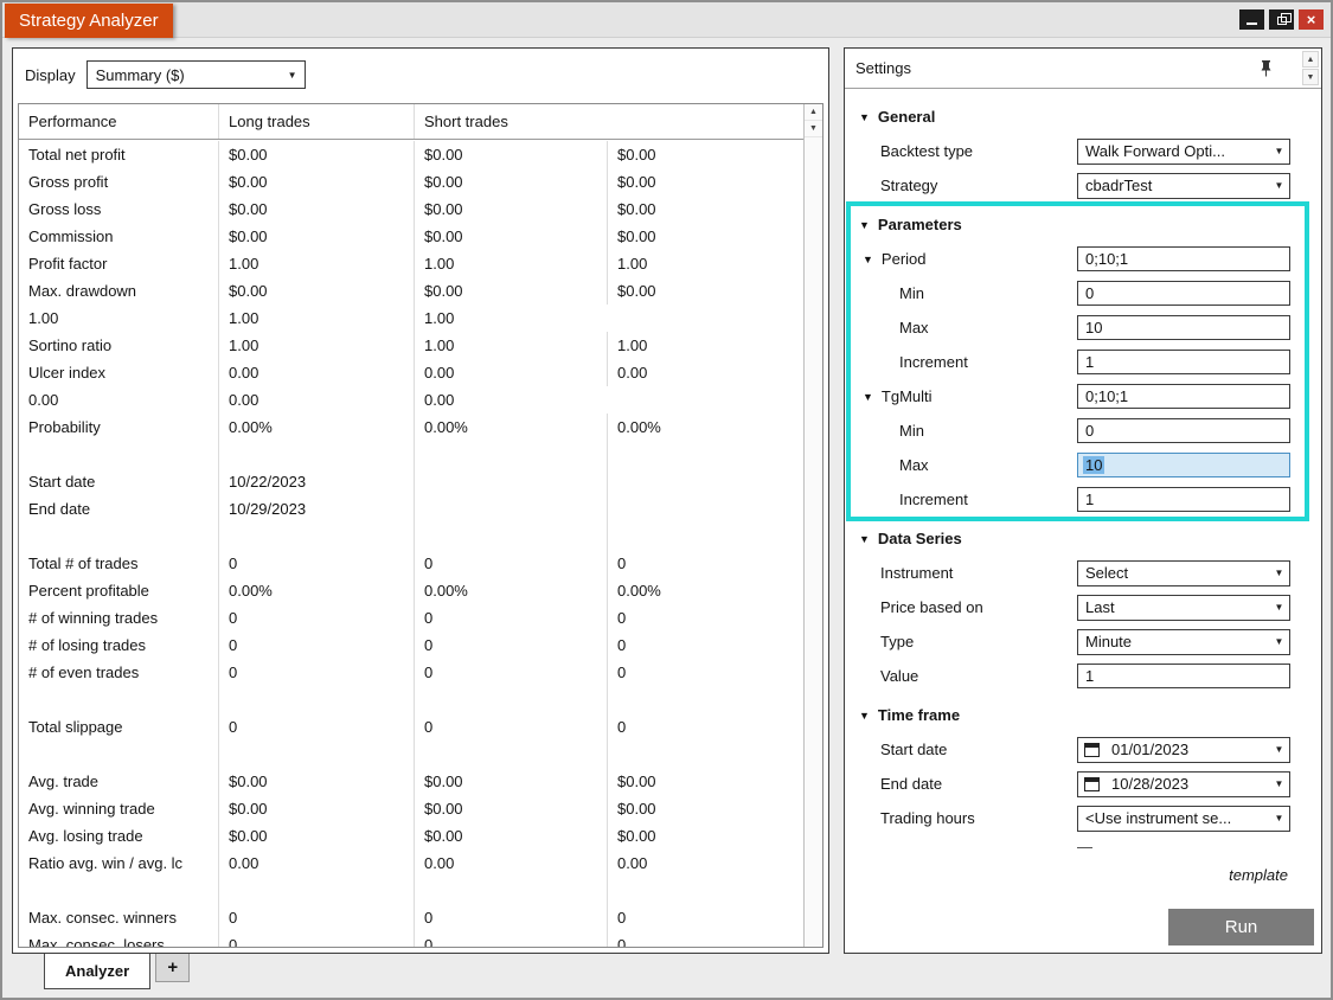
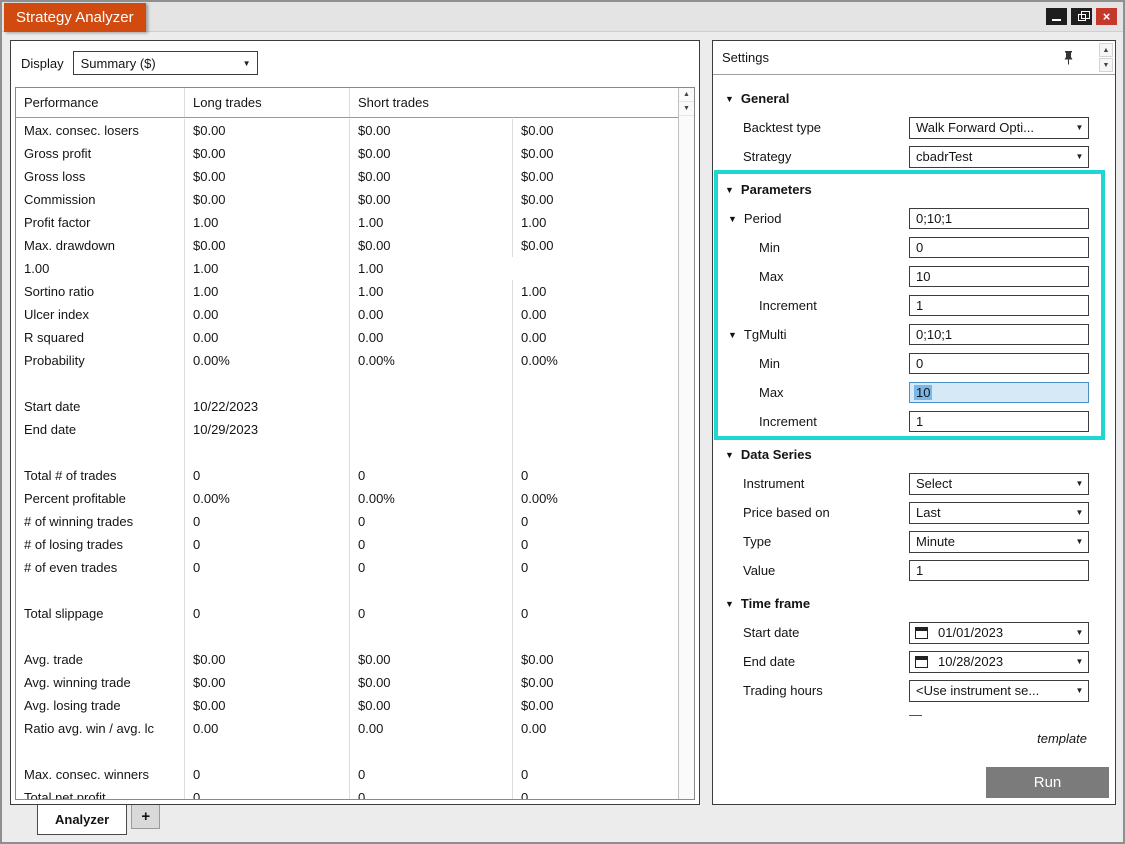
  Strategy Analyzer
  ×
  Display
  Summary ($)
  ▼
  Performance
  Long trades
  Short trades
- Total net profit
+ Max. consec. losers
  $0.00
  $0.00
  $0.00
  Gross profit
  $0.00
  $0.00
  $0.00
  Gross loss
  $0.00
  $0.00
  $0.00
  Commission
  $0.00
  $0.00
  $0.00
  Profit factor
  1.00
  1.00
  1.00
  Max. drawdown
  $0.00
  $0.00
  $0.00
  1.00
  1.00
  1.00
  Sortino ratio
  1.00
  1.00
  1.00
  Ulcer index
  0.00
  0.00
  0.00
+ R squared
  0.00
  0.00
  0.00
  Probability
  0.00%
  0.00%
  0.00%
  Start date
  10/22/2023
  End date
  10/29/2023
  Total # of trades
  0
  0
  0
  Percent profitable
  0.00%
  0.00%
  0.00%
  # of winning trades
  0
  0
  0
  # of losing trades
  0
  0
  0
  # of even trades
  0
  0
  0
  Total slippage
  0
  0
  0
  Avg. trade
  $0.00
  $0.00
  $0.00
  Avg. winning trade
  $0.00
  $0.00
  $0.00
  Avg. losing trade
  $0.00
  $0.00
  $0.00
  Ratio avg. win / avg. lc
  0.00
  0.00
  0.00
  Max. consec. winners
  0
  0
  0
- Max. consec. losers
+ Total net profit
  0
  0
  0
  Analyzer
  +
  Settings
  ▼
  General
  Backtest type
  Walk Forward Opti...
  ▼
  Strategy
  cbadrTest
  ▼
  ▼
  Parameters
  ▼
  Period
  0;10;1
  Min
  0
  Max
  10
  Increment
  1
  ▼
  TgMulti
  0;10;1
  Min
  0
  Max
  10
  Increment
  1
  ▼
  Data Series
  Instrument
  Select
  ▼
  Price based on
  Last
  ▼
  Type
  Minute
  ▼
  Value
  1
  ▼
  Time frame
  Start date
  01/01/2023
  ▼
  End date
  10/28/2023
  ▼
  Trading hours
  <Use instrument se...
  ▼
  template
  Run
